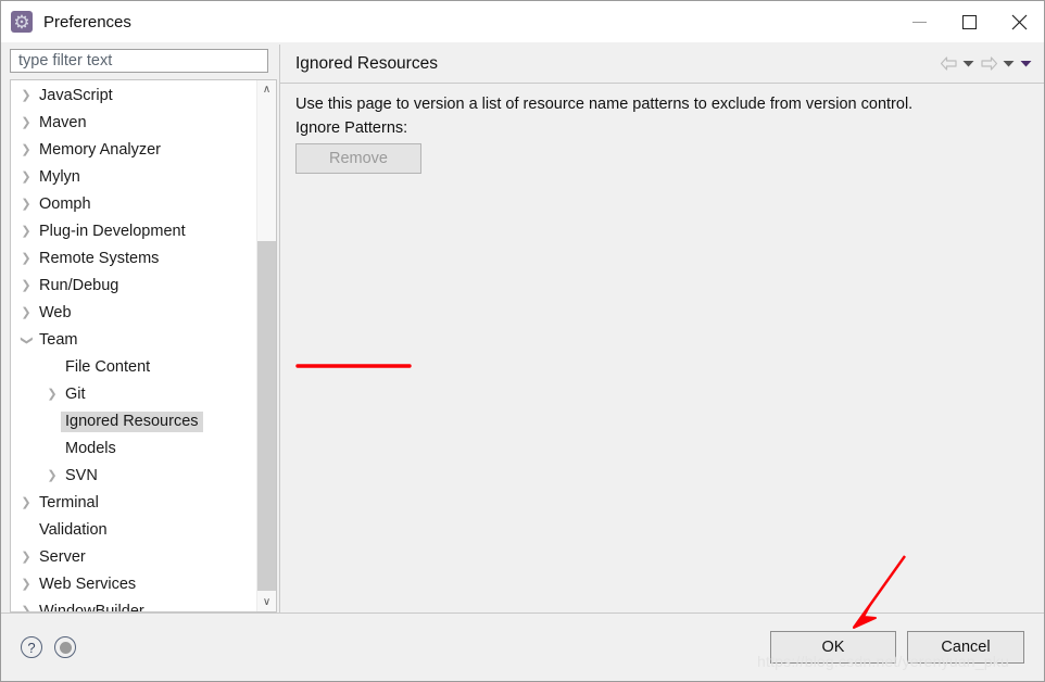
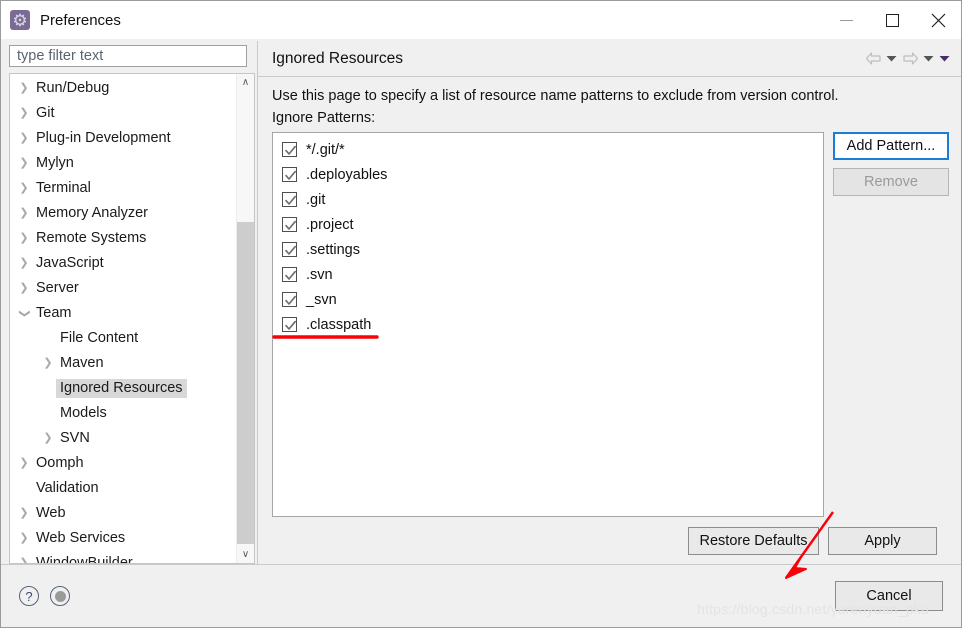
  ⚙
  Preferences
  type filter text
  ❯
- JavaScript
+ Run/Debug
  ❯
- Maven
+ Git
  ❯
- Memory Analyzer
+ Plug-in Development
  ❯
  Mylyn
  ❯
- Oomph
+ Terminal
  ❯
- Plug-in Development
+ Memory Analyzer
  ❯
  Remote Systems
  ❯
- Run/Debug
+ JavaScript
  ❯
- Web
+ Server
  Team
  File Content
  ❯
- Git
+ Maven
  Ignored Resources
  Models
  ❯
  SVN
  ❯
- Terminal
+ Oomph
  Validation
  ❯
- Server
+ Web
  ❯
  Web Services
  ∧
  ∨
  Ignored Resources
- Use this page to version a list of resource name patterns to exclude from version control.
+ Use this page to specify a list of resource name patterns to exclude from version control.
  Ignore Patterns:
+ */.git/*
+ .deployables
+ .git
+ .project
+ .settings
+ .svn
+ _svn
+ .classpath
+ Add Pattern...
  Remove
+ Restore Defaults
+ Apply
  ?
- OK
  Cancel
  https://blog.csdn.net/yerenyuan_pku
